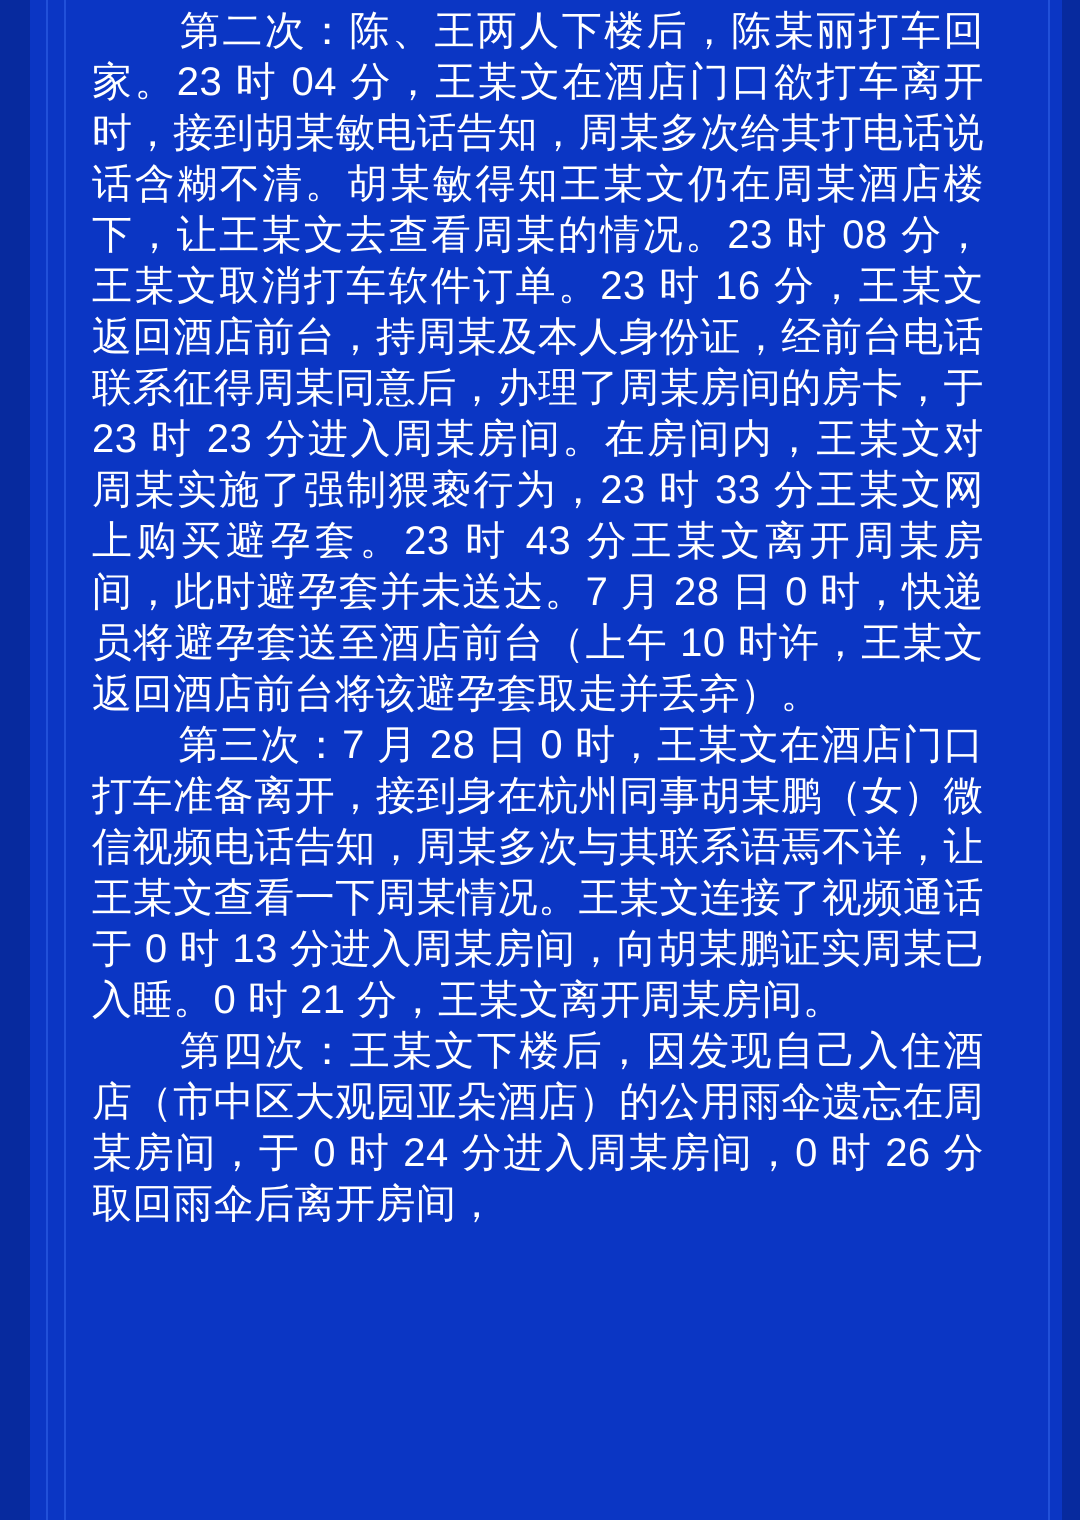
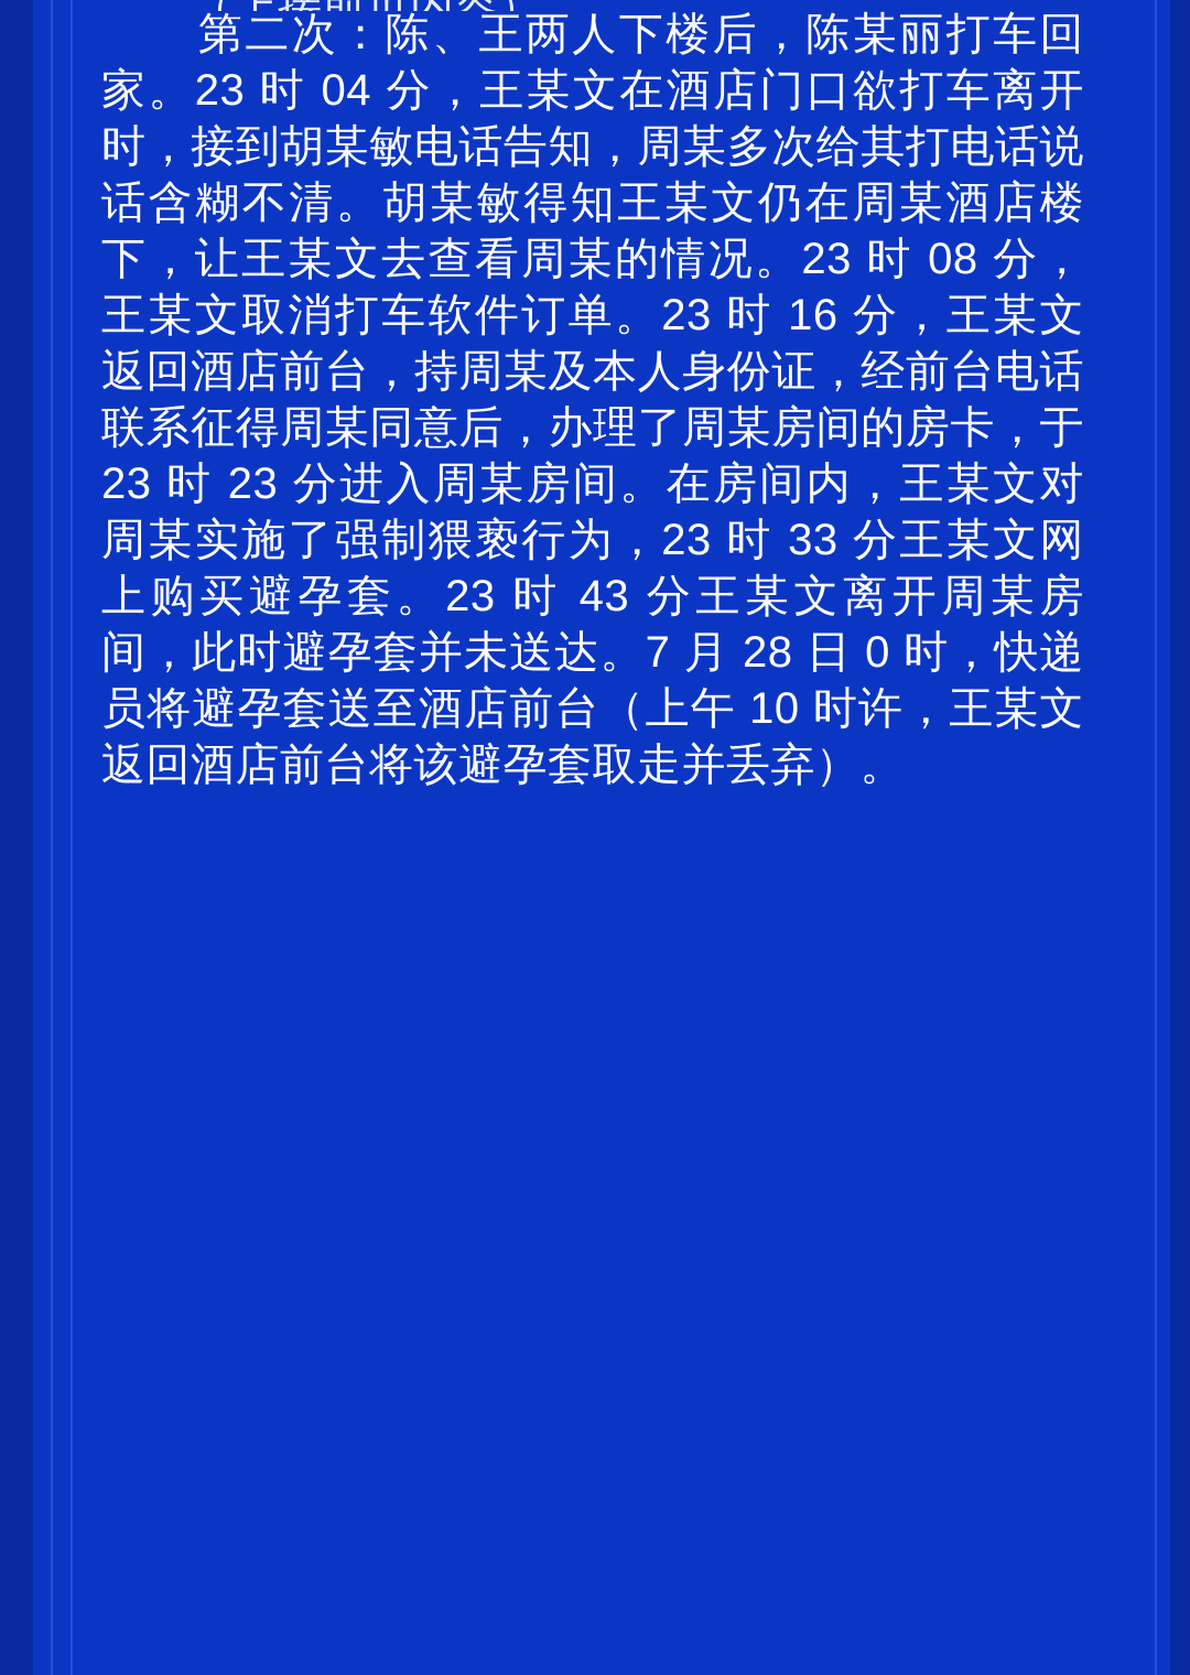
+ ……（上接前页内容）
  第二次：陈、王两人下楼后，陈某丽打车回家。23 时 04 分，王某文在酒店门口欲打车离开时，接到胡某敏电话告知，周某多次给其打电话说话含糊不清。胡某敏得知王某文仍在周某酒店楼下，让王某文去查看周某的情况。23 时 08 分，王某文取消打车软件订单。23 时 16 分，王某文返回酒店前台，持周某及本人身份证，经前台电话联系征得周某同意后，办理了周某房间的房卡，于 23 时 23 分进入周某房间。在房间内，王某文对周某实施了强制猥亵行为，23 时 33 分王某文网上购买避孕套。23 时 43 分王某文离开周某房间，此时避孕套并未送达。7 月 28 日 0 时，快递员将避孕套送至酒店前台（上午 10 时许，王某文返回酒店前台将该避孕套取走并丢弃）。
- 第三次：7 月 28 日 0 时，王某文在酒店门口打车准备离开，接到身在杭州同事胡某鹏（女）微信视频电话告知，周某多次与其联系语焉不详，让王某文查看一下周某情况。王某文连接了视频通话于 0 时 13 分进入周某房间，向胡某鹏证实周某已入睡。0 时 21 分，王某文离开周某房间。
- 第四次：王某文下楼后，因发现自己入住酒店（市中区大观园亚朵酒店）的公用雨伞遗忘在周某房间，于 0 时 24 分进入周某房间，0 时 26 分取回雨伞后离开房间，
